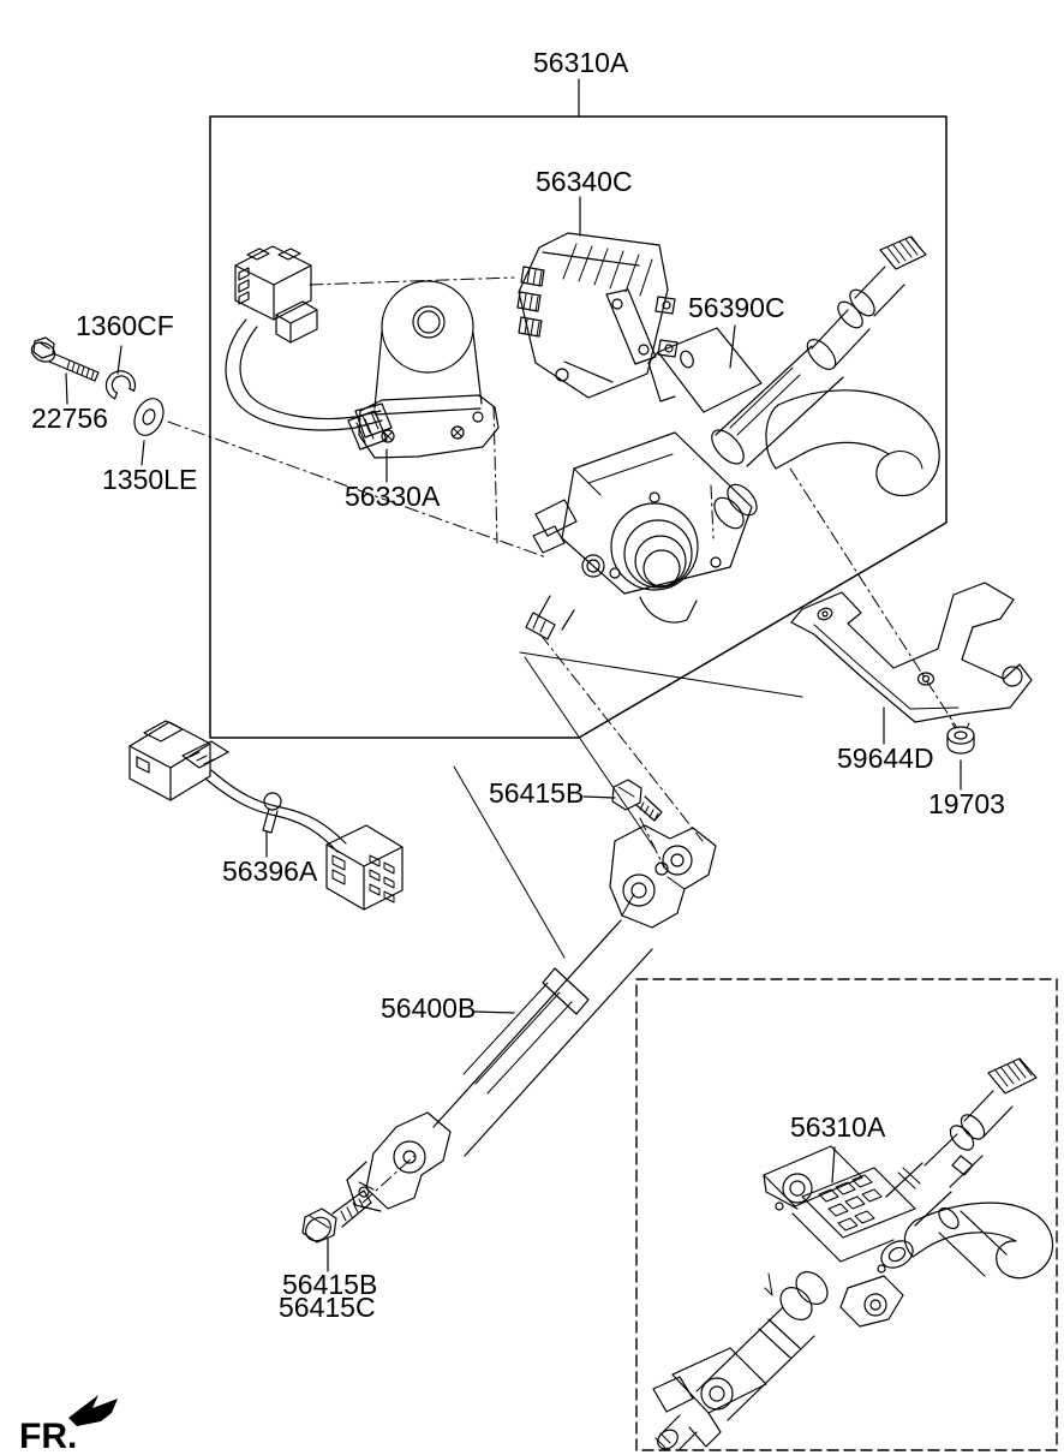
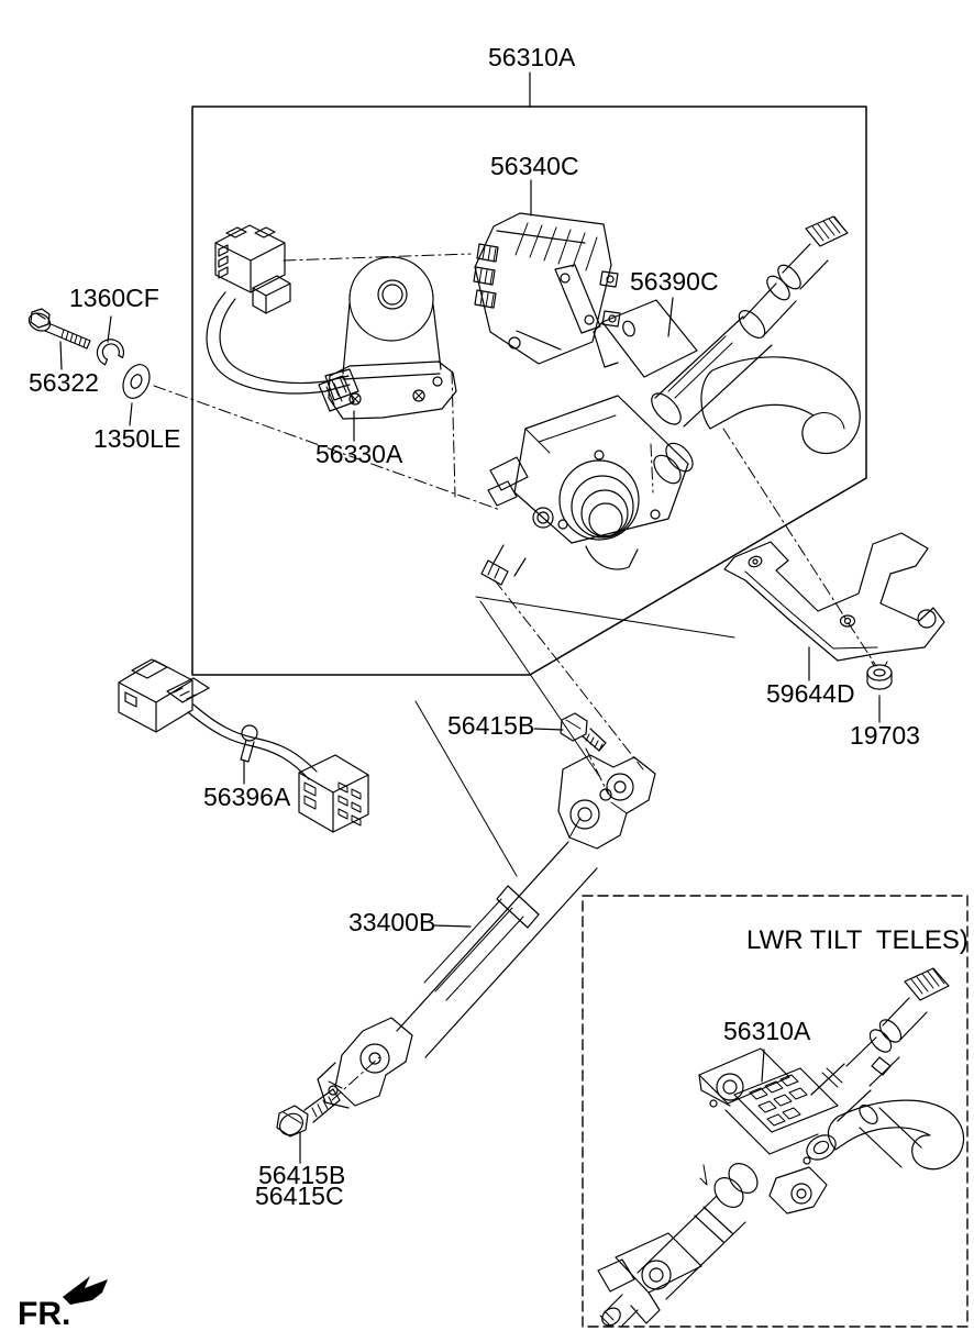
  56310A
  56340C
  56390C
  1360CF
- 22756
+ 56322
  1350LE
  56330A
  59644D
  19703
  56415B
  56396A
- 56400B
+ 33400B
  56415B
  56415C
+ LWR TILT TELES)
  56310A
  FR.
